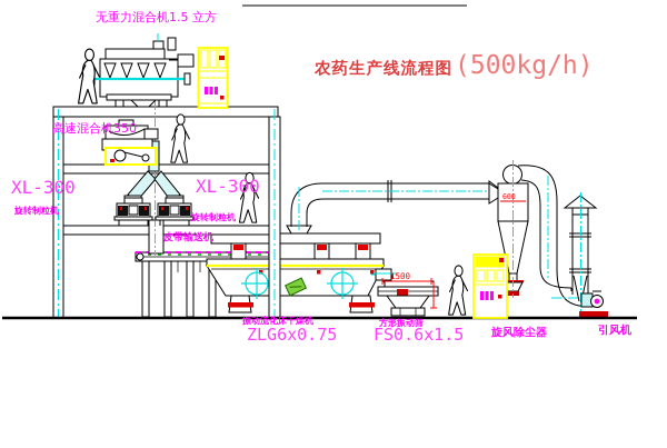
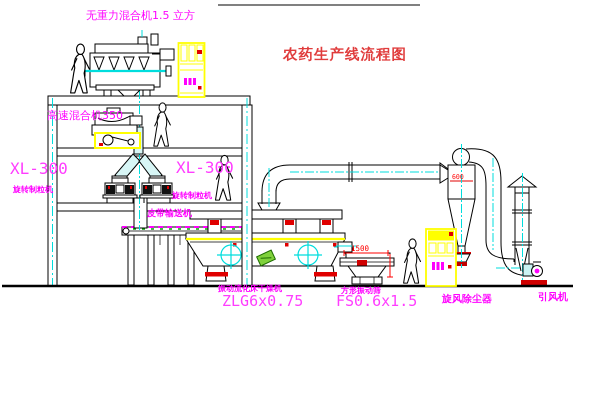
  1500
  600
  农药生产线流程图
- (500kg/h)
  无重力混合机1.5 立方
  高速混合机350
  XL-300
  旋转制粒机
  XL-300
  旋转制粒机
  皮带输送机
  振动流化床干燥机
  ZLG6x0.75
  方形振动筛
  FS0.6x1.5
  旋风除尘器
  引风机
